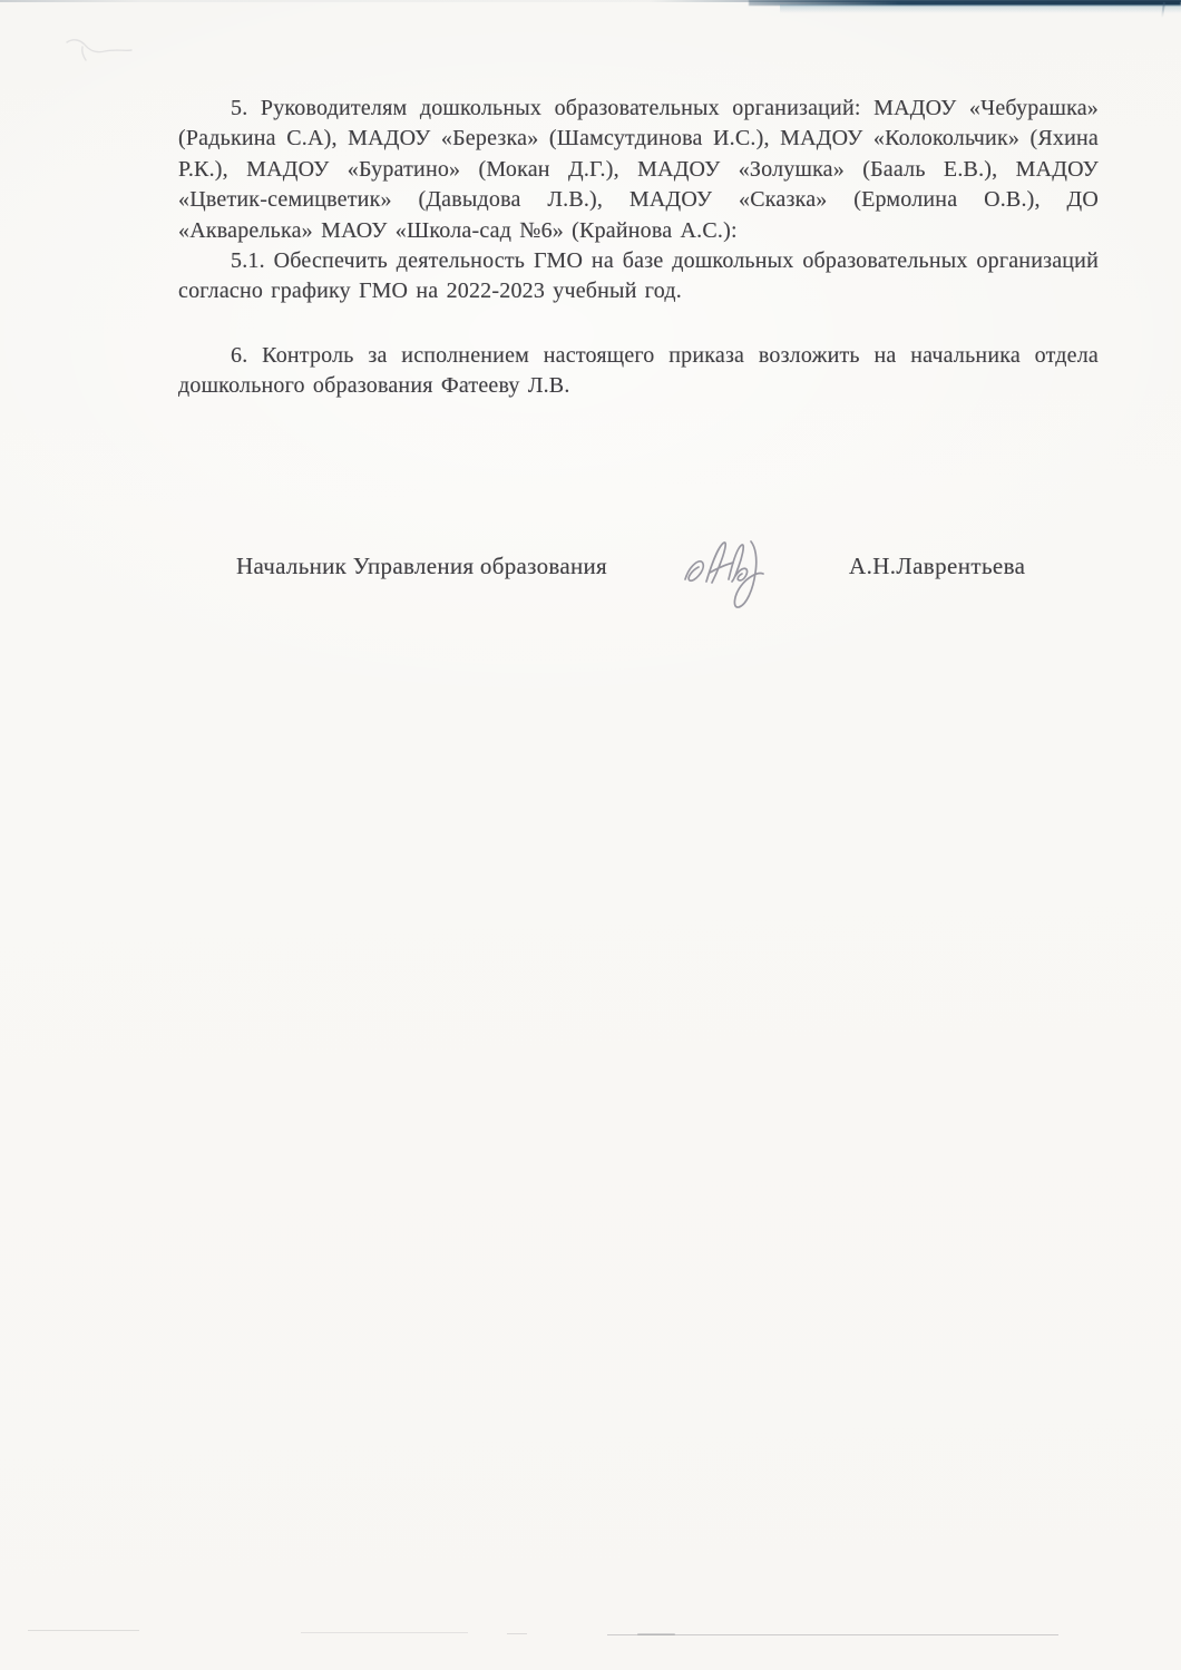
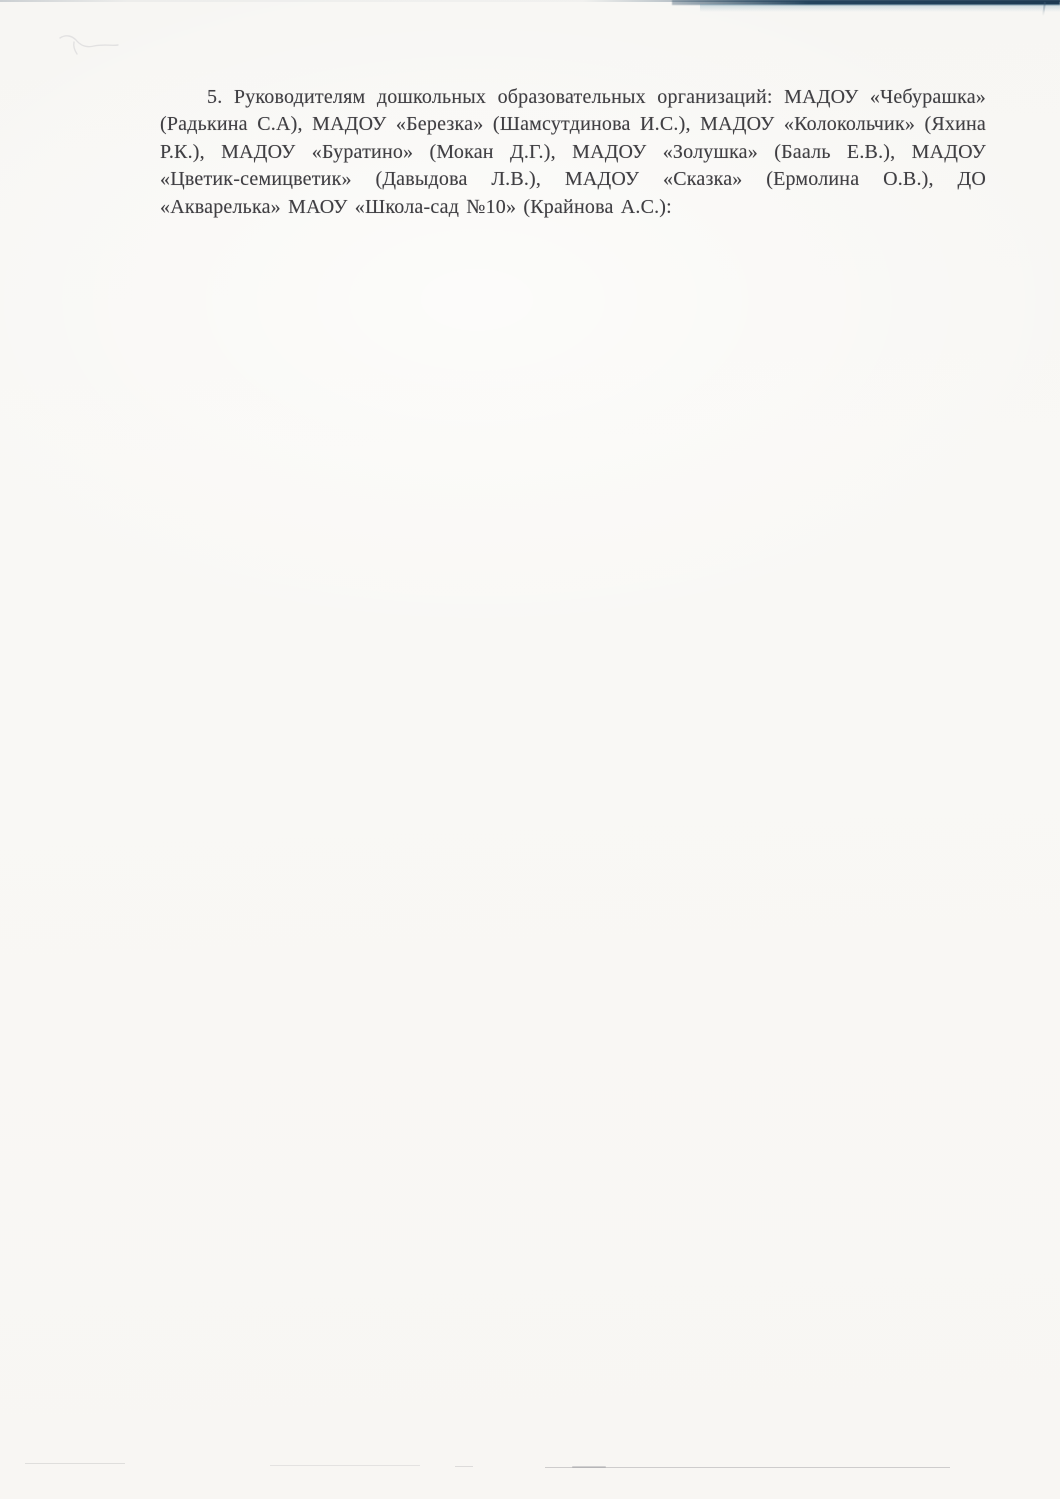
- 5. Руководителям дошкольных образовательных организаций: МАДОУ «Чебурашка» (Радькина С.А), МАДОУ «Березка» (Шамсутдинова И.С.), МАДОУ «Колокольчик» (Яхина Р.К.), МАДОУ «Буратино» (Мокан Д.Г.), МАДОУ «Золушка» (Бааль Е.В.), МАДОУ «Цветик-семицветик» (Давыдова Л.В.), МАДОУ «Сказка» (Ермолина О.В.), ДО «Акварелька» МАОУ «Школа-сад №6» (Крайнова А.С.):
+ 5. Руководителям дошкольных образовательных организаций: МАДОУ «Чебурашка» (Радькина С.А), МАДОУ «Березка» (Шамсутдинова И.С.), МАДОУ «Колокольчик» (Яхина Р.К.), МАДОУ «Буратино» (Мокан Д.Г.), МАДОУ «Золушка» (Бааль Е.В.), МАДОУ «Цветик-семицветик» (Давыдова Л.В.), МАДОУ «Сказка» (Ермолина О.В.), ДО «Акварелька» МАОУ «Школа-сад №10» (Крайнова А.С.):
- 5.1. Обеспечить деятельность ГМО на базе дошкольных образовательных организаций согласно графику ГМО на 2022-2023 учебный год.
- 6. Контроль за исполнением настоящего приказа возложить на начальника отдела дошкольного образования Фатееву Л.В.
- Начальник Управления образования
- А.Н.Лаврентьева
